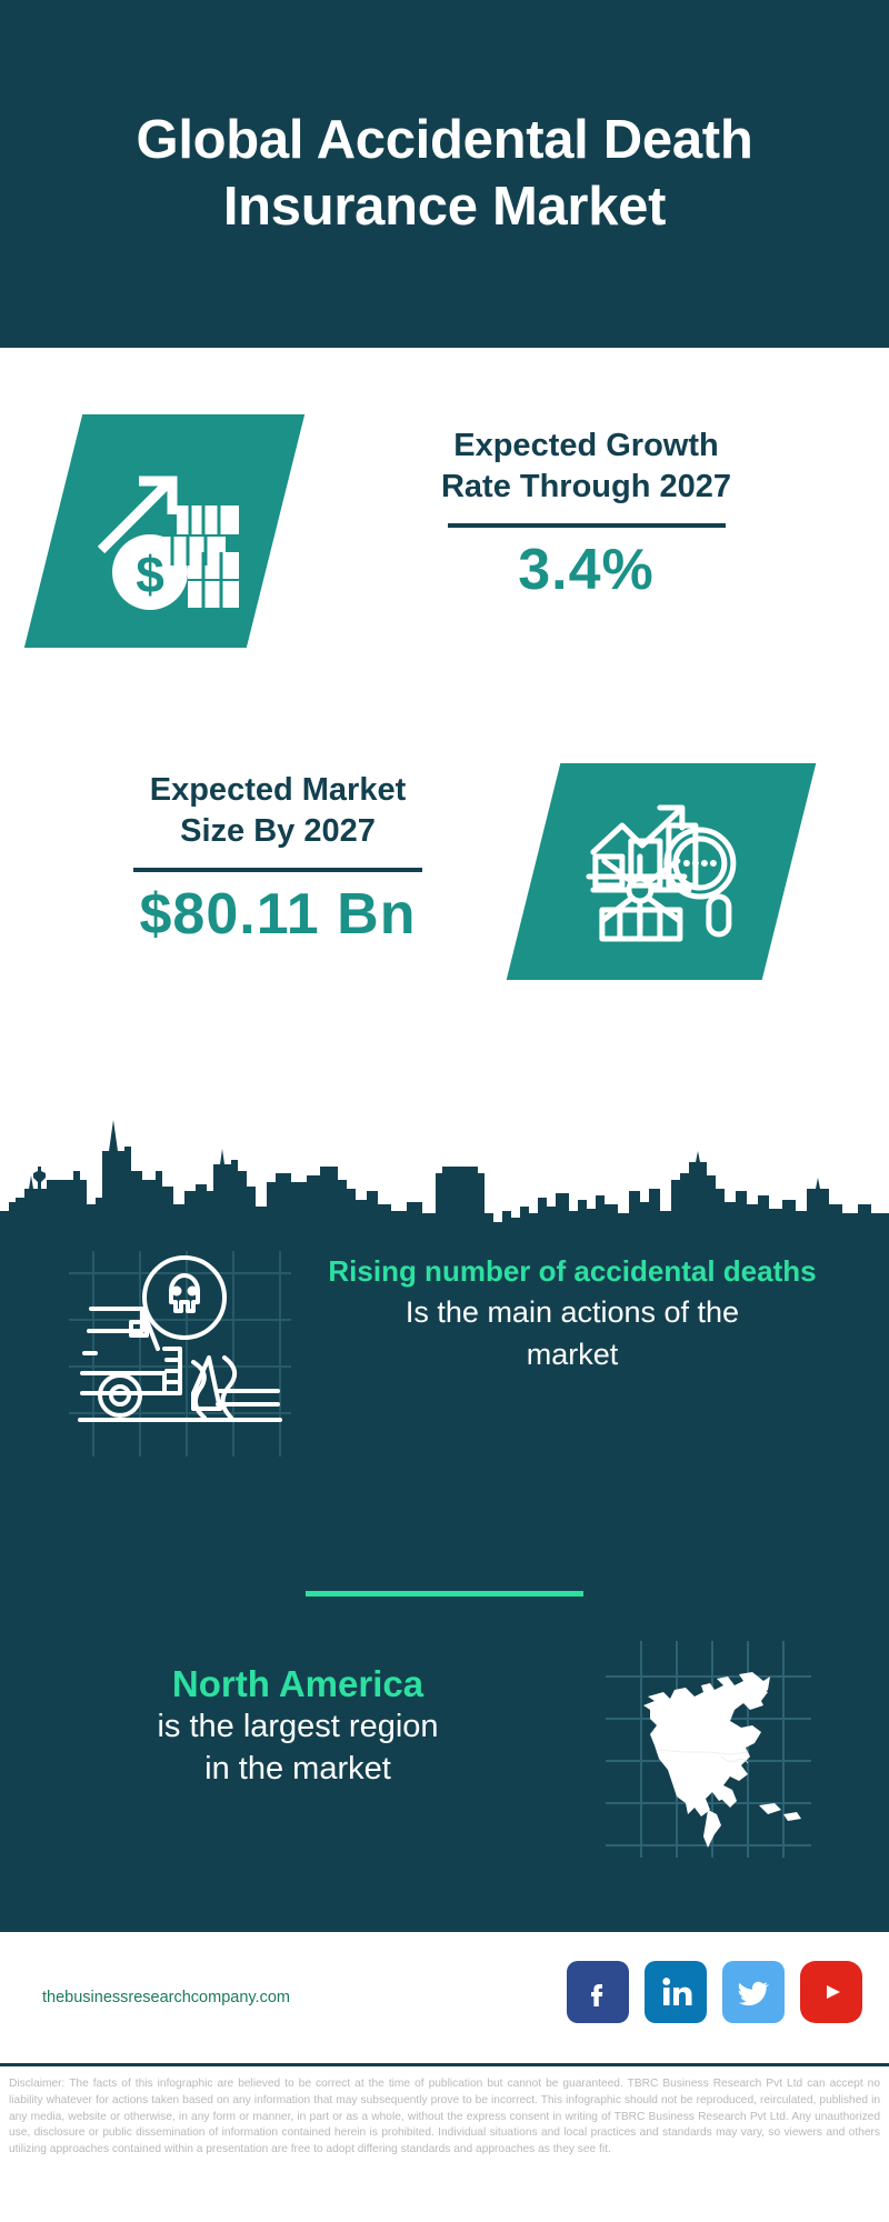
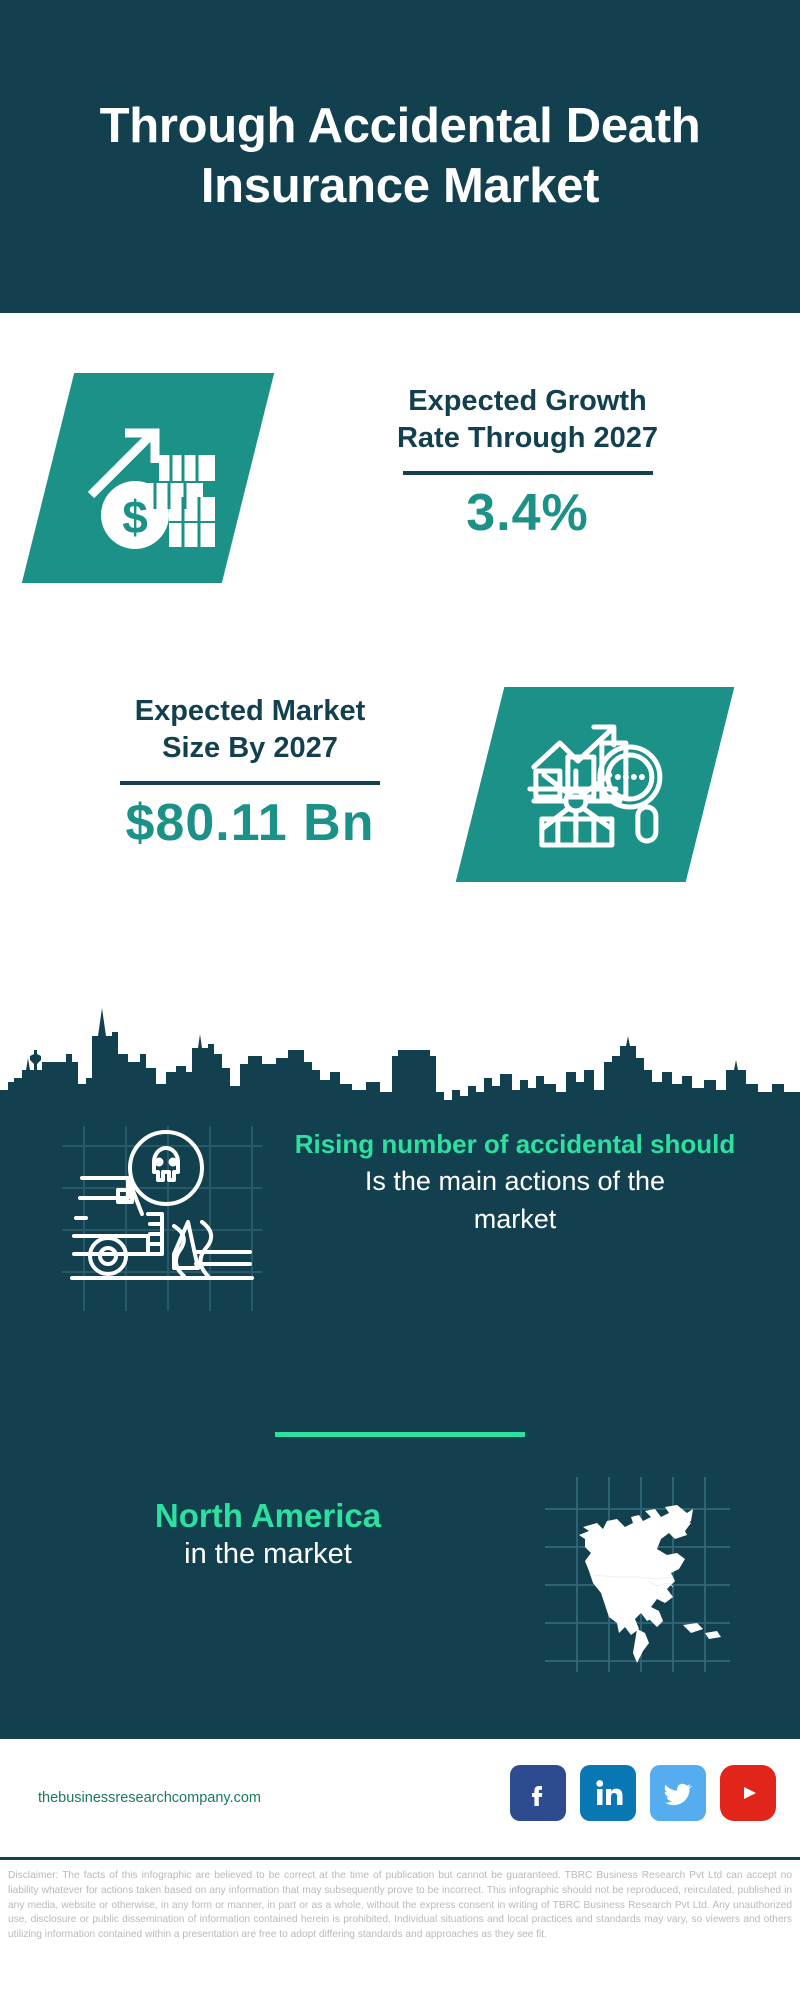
- Global Accidental Death Insurance Market
+ Through Accidental Death Insurance Market
  Expected Growth
  Rate Through 2027
  3.4%
  Expected Market
  Size By 2027
  $80.11 Bn
- Rising number of accidental deaths
+ Rising number of accidental should
  Is the main actions of the
  market
  North America
- is the largest region
  in the market
  thebusinessresearchcompany.com
- Disclaimer: The facts of this infographic are believed to be correct at the time of publication but cannot be guaranteed. TBRC Business Research Pvt Ltd can accept no liability whatever for actions taken based on any information that may subsequently prove to be incorrect. This infographic should not be reproduced, reirculated, published in any media, website or otherwise, in any form or manner, in part or as a whole, without the express consent in writing of TBRC Business Research Pvt Ltd. Any unauthorized use, disclosure or public dissemination of information contained herein is prohibited. Individual situations and local practices and standards may vary, so viewers and others utilizing approaches contained within a presentation are free to adopt differing standards and approaches as they see fit.
+ Disclaimer: The facts of this infographic are believed to be correct at the time of publication but cannot be guaranteed. TBRC Business Research Pvt Ltd can accept no liability whatever for actions taken based on any information that may subsequently prove to be incorrect. This infographic should not be reproduced, reirculated, published in any media, website or otherwise, in any form or manner, in part or as a whole, without the express consent in writing of TBRC Business Research Pvt Ltd. Any unauthorized use, disclosure or public dissemination of information contained herein is prohibited. Individual situations and local practices and standards may vary, so viewers and others utilizing information contained within a presentation are free to adopt differing standards and approaches as they see fit.
